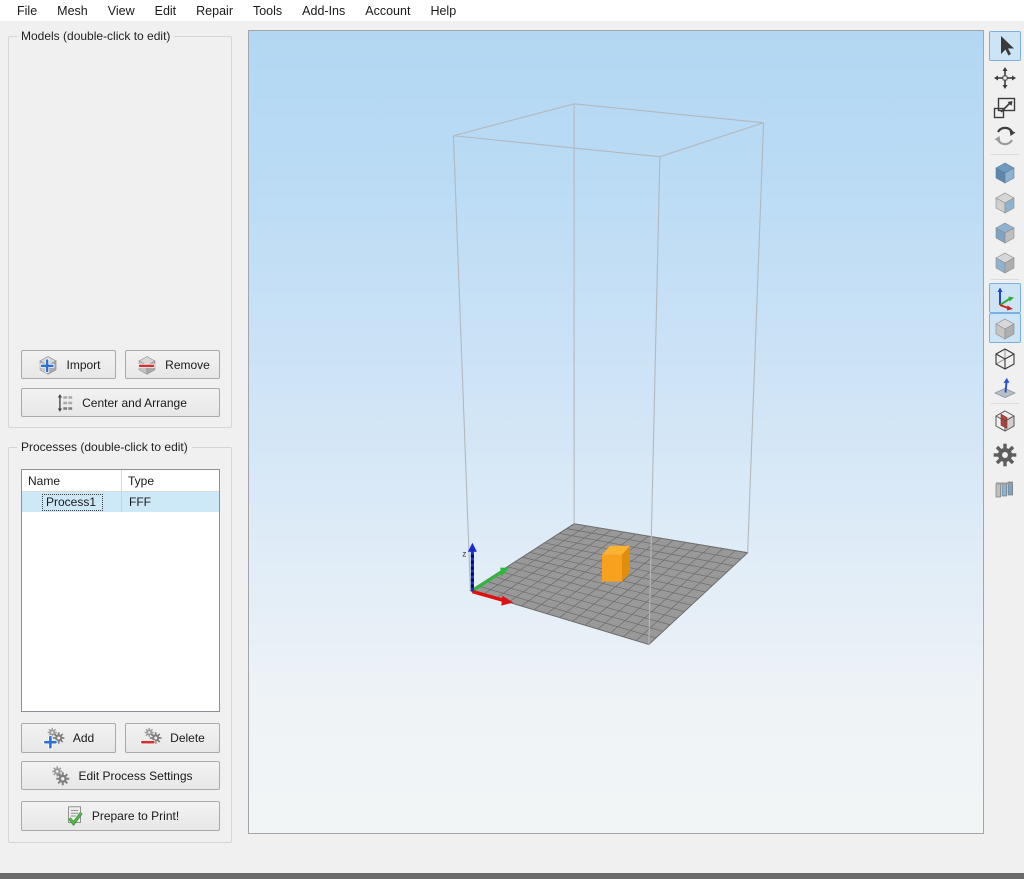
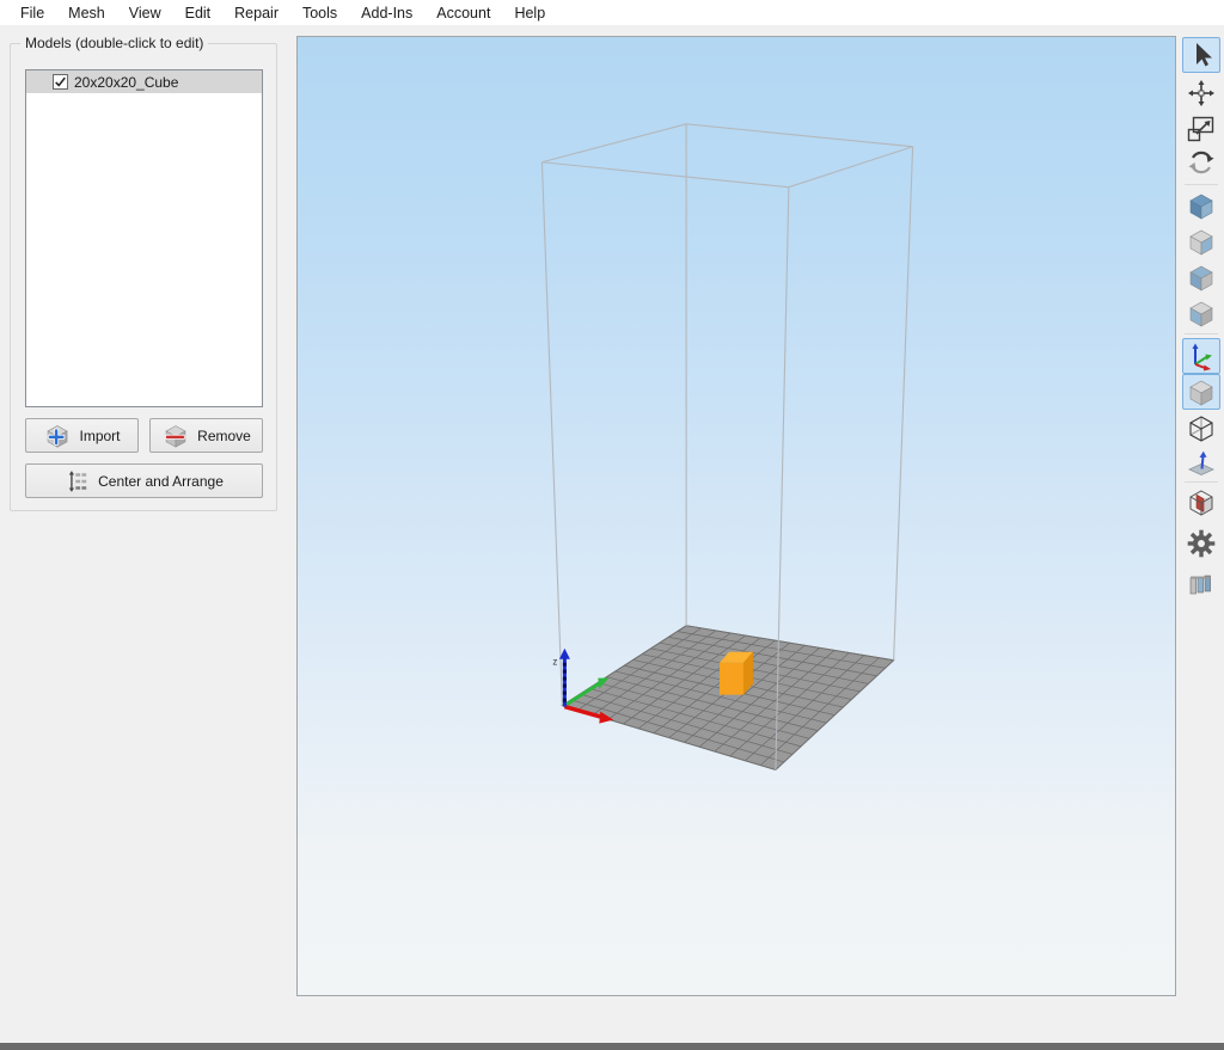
  File
  Mesh
  View
  Edit
  Repair
  Tools
  Add-Ins
  Account
  Help
  Models (double-click to edit)
+ 20x20x20_Cube
  Import
  Remove
  Center and Arrange
- Processes (double-click to edit)
- Name
- Type
- Process1
- FFF
- Add
- Delete
- Edit Process Settings
- Prepare to Print!
  z
